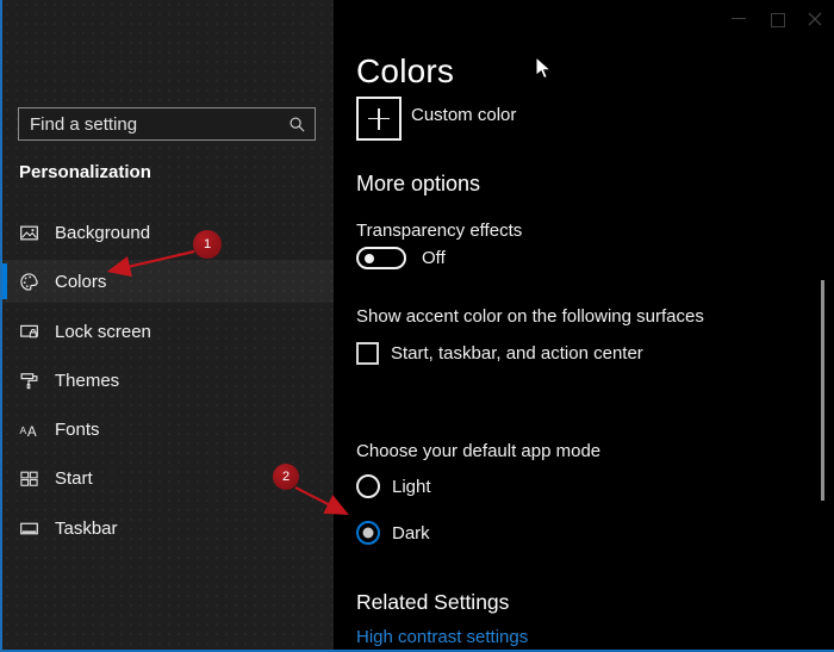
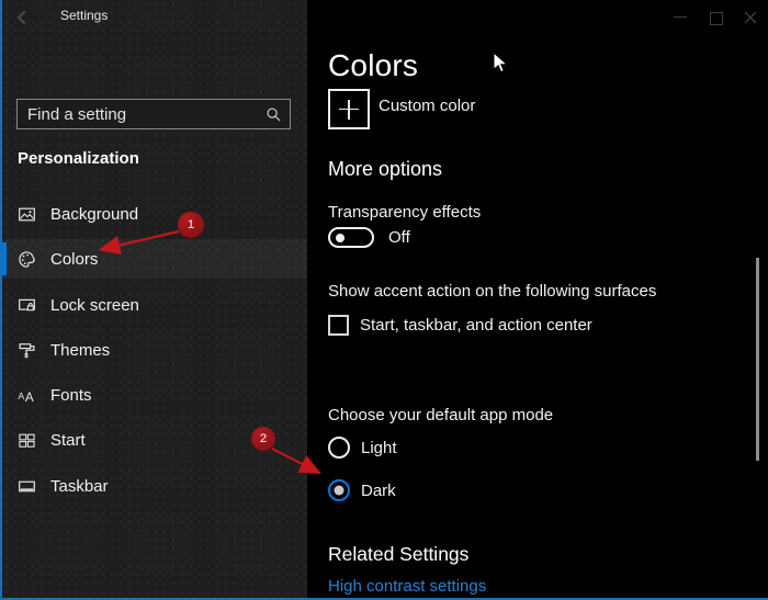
+ Settings
  Find a setting
  Personalization
  Background
  Colors
  Lock screen
  Themes
  A
  A
  Fonts
  Start
  Taskbar
  Colors
  Custom color
  More options
  Transparency effects
  Off
- Show accent color on the following surfaces
+ Show accent action on the following surfaces
  Start, taskbar, and action center
  Choose your default app mode
  Light
  Dark
  Related Settings
  High contrast settings
  1
  2
